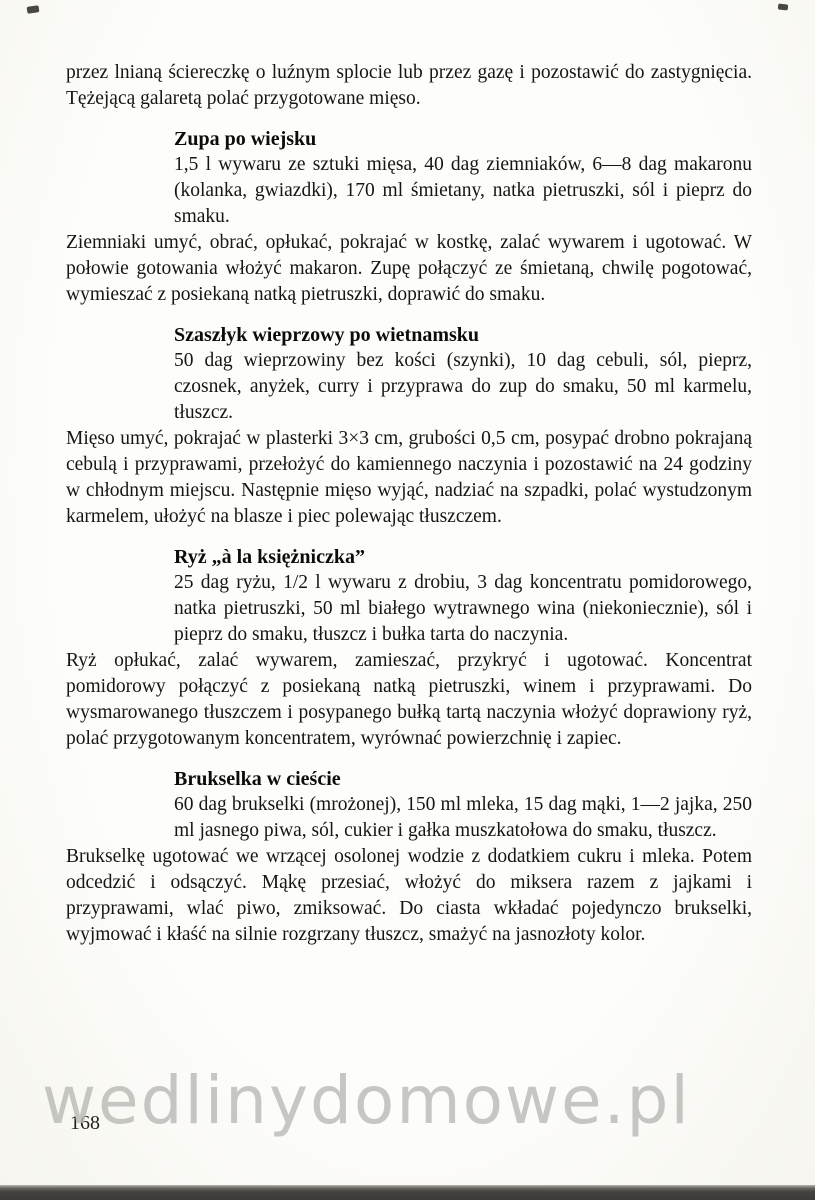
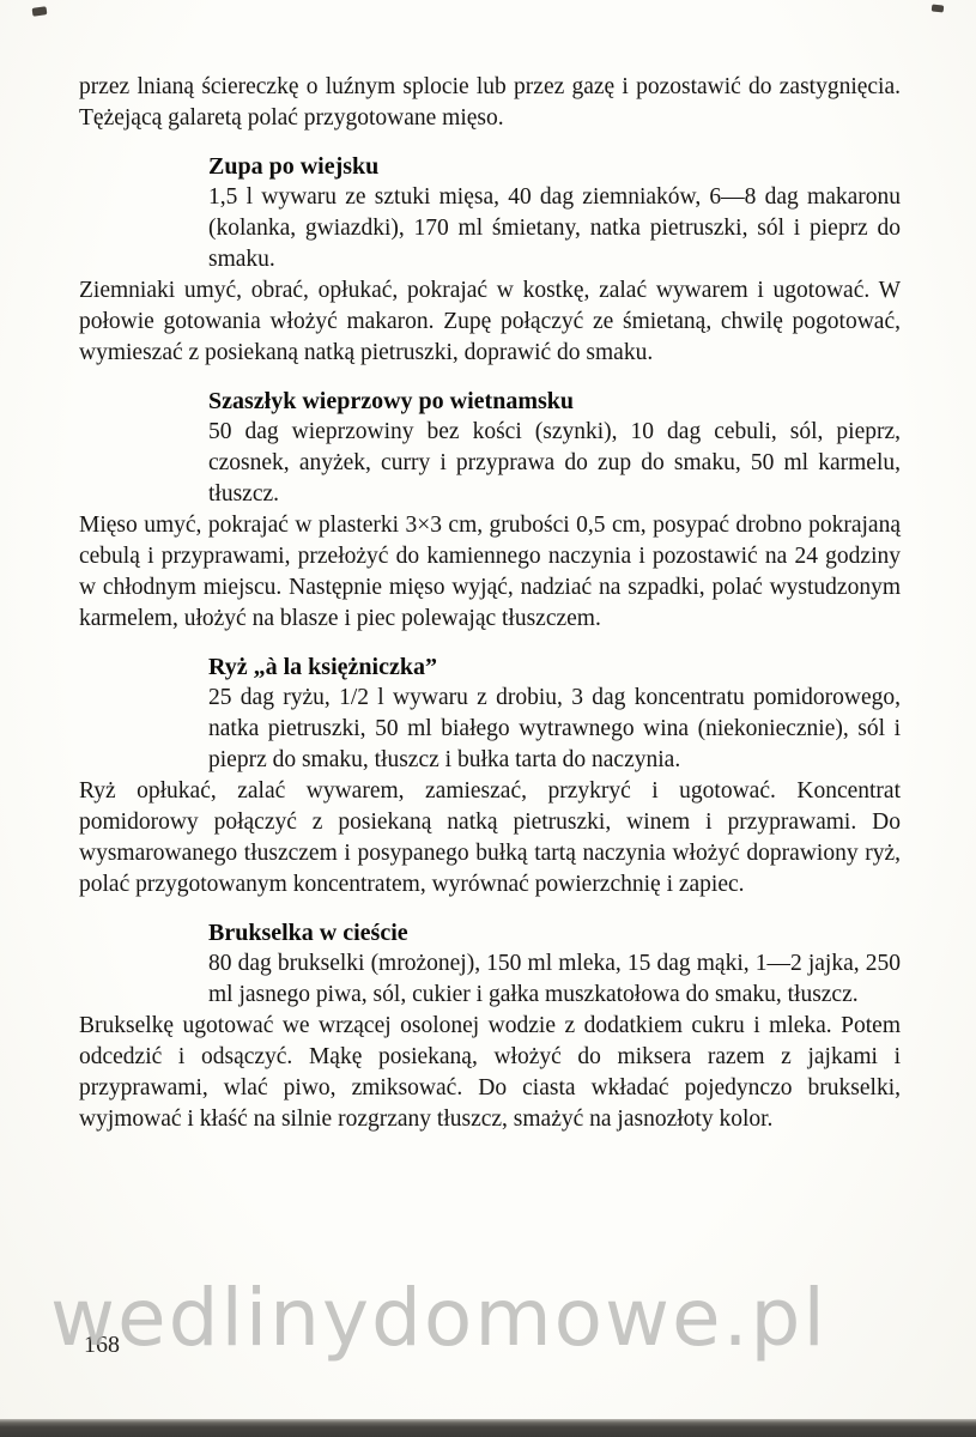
  przez lnianą ściereczkę o luźnym splocie lub przez gazę i pozostawić do zastygnięcia. Tężejącą galaretą polać przygotowane mięso.
  Zupa po wiejsku
  1,5 l wywaru ze sztuki mięsa, 40 dag ziemniaków, 6—8 dag makaronu (kolanka, gwiazdki), 170 ml śmietany, natka pietruszki, sól i pieprz do smaku.
  Ziemniaki umyć, obrać, opłukać, pokrajać w kostkę, zalać wywarem i ugotować. W połowie gotowania włożyć makaron. Zupę połączyć ze śmietaną, chwilę pogotować, wymieszać z posiekaną natką pietruszki, doprawić do smaku.
  Szaszłyk wieprzowy po wietnamsku
  50 dag wieprzowiny bez kości (szynki), 10 dag cebuli, sól, pieprz, czosnek, anyżek, curry i przyprawa do zup do smaku, 50 ml karmelu, tłuszcz.
  Mięso umyć, pokrajać w plasterki 3×3 cm, grubości 0,5 cm, posypać drobno pokrajaną cebulą i przyprawami, przełożyć do kamiennego naczynia i pozostawić na 24 godziny w chłodnym miejscu. Następnie mięso wyjąć, nadziać na szpadki, polać wystudzonym karmelem, ułożyć na blasze i piec polewając tłuszczem.
  Ryż „à la księżniczka”
  25 dag ryżu, 1/2 l wywaru z drobiu, 3 dag koncentratu pomidorowego, natka pietruszki, 50 ml białego wytrawnego wina (niekoniecznie), sól i pieprz do smaku, tłuszcz i bułka tarta do naczynia.
  Ryż opłukać, zalać wywarem, zamieszać, przykryć i ugotować. Koncentrat pomidorowy połączyć z posiekaną natką pietruszki, winem i przyprawami. Do wysmarowanego tłuszczem i posypanego bułką tartą naczynia włożyć doprawiony ryż, polać przygotowanym koncentratem, wyrównać powierzchnię i zapiec.
  Brukselka w cieście
- 60 dag brukselki (mrożonej), 150 ml mleka, 15 dag mąki, 1—2 jajka, 250 ml jasnego piwa, sól, cukier i gałka muszkatołowa do smaku, tłuszcz.
+ 80 dag brukselki (mrożonej), 150 ml mleka, 15 dag mąki, 1—2 jajka, 250 ml jasnego piwa, sól, cukier i gałka muszkatołowa do smaku, tłuszcz.
- Brukselkę ugotować we wrzącej osolonej wodzie z dodatkiem cukru i mleka. Potem odcedzić i odsączyć. Mąkę przesiać, włożyć do miksera razem z jajkami i przyprawami, wlać piwo, zmiksować. Do ciasta wkładać pojedynczo brukselki, wyjmować i kłaść na silnie rozgrzany tłuszcz, smażyć na jasnozłoty kolor.
+ Brukselkę ugotować we wrzącej osolonej wodzie z dodatkiem cukru i mleka. Potem odcedzić i odsączyć. Mąkę posiekaną, włożyć do miksera razem z jajkami i przyprawami, wlać piwo, zmiksować. Do ciasta wkładać pojedynczo brukselki, wyjmować i kłaść na silnie rozgrzany tłuszcz, smażyć na jasnozłoty kolor.
  168
  wedlinydomowe.pl
